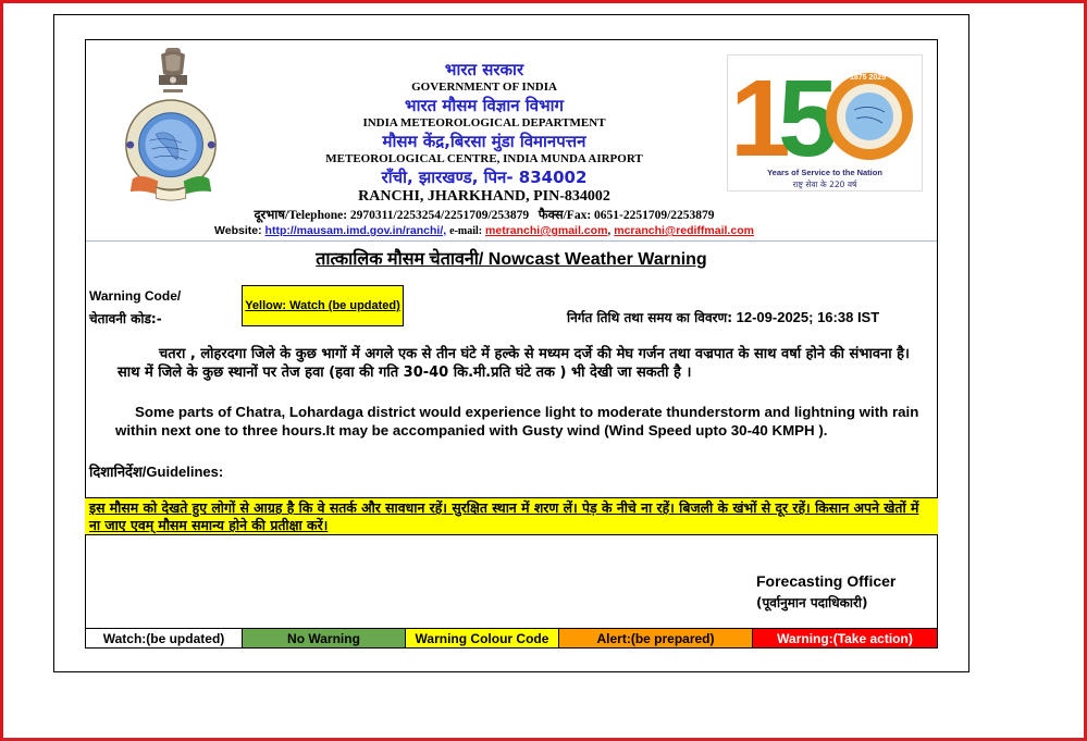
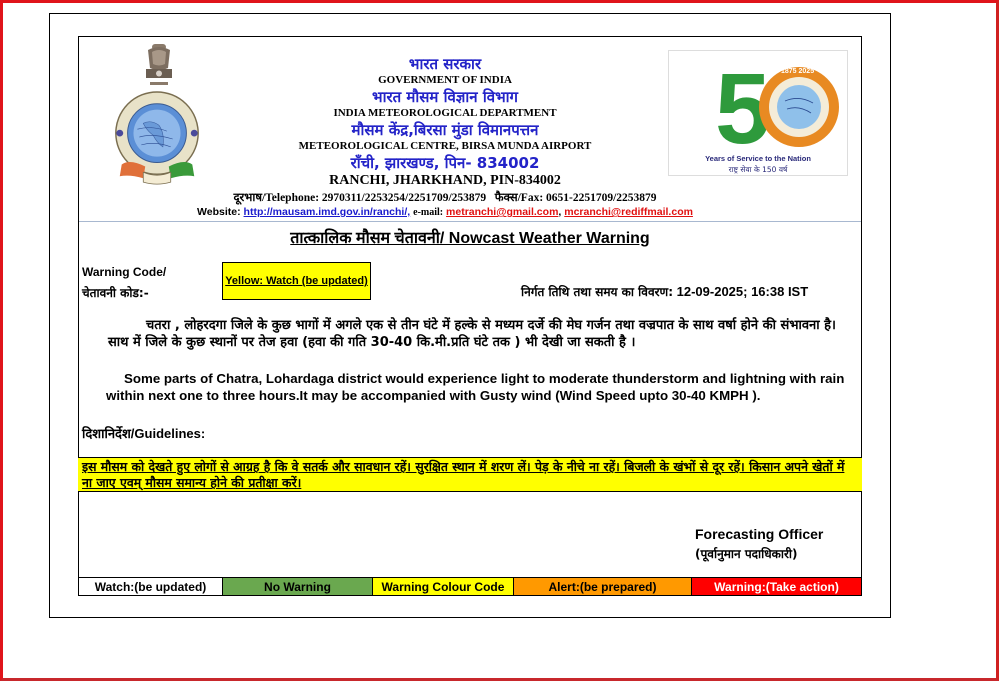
  भारत सरकार
  GOVERNMENT OF INDIA
  भारत मौसम विज्ञान विभाग
  INDIA METEOROLOGICAL DEPARTMENT
  मौसम केंद्र,बिरसा मुंडा विमानपत्तन
- METEOROLOGICAL CENTRE, INDIA MUNDA AIRPORT
+ METEOROLOGICAL CENTRE, BIRSA MUNDA AIRPORT
  राँची, झारखण्ड, पिन- 834002
  RANCHI, JHARKHAND, PIN-834002
  दूरभाष/Telephone: 2970311/2253254/2251709/253879 फैक्स/Fax: 0651-2251709/2253879
  Website: http://mausam.imd.gov.in/ranchi/, e-mail: metranchi@gmail.com, mcranchi@rediffmail.com
- 1
  5
  Years of Service to the Nation
- राष्ट्र सेवा के 220 वर्ष
+ राष्ट्र सेवा के 150 वर्ष
  तात्कालिक मौसम चेतावनी/ Nowcast Weather Warning
  Warning Code/
  चेतावनी कोड:-
  Yellow: Watch (be updated)
  निर्गत तिथि तथा समय का विवरण: 12-09-2025; 16:38 IST
  चतरा , लोहरदगा जिले के कुछ भागों में अगले एक से तीन घंटे में हल्के से मध्यम दर्जे की मेघ गर्जन तथा वज्रपात के साथ वर्षा होने की संभावना है। साथ में जिले के कुछ स्थानों पर तेज हवा (हवा की गति 30-40 कि.मी.प्रति घंटे तक ) भी देखी जा सकती है ।
  Some parts of Chatra, Lohardaga district would experience light to moderate thunderstorm and lightning with rain within next one to three hours.It may be accompanied with Gusty wind (Wind Speed upto 30-40 KMPH ).
  दिशानिर्देश/Guidelines:
  इस मौसम को देखते हुए लोगों से आग्रह है कि वे सतर्क और सावधान रहें। सुरक्षित स्थान में शरण लें। पेड़ के नीचे ना रहें। बिजली के खंभों से दूर रहें। किसान अपने खेतों में ना जाए एवम् मौसम समान्य होने की प्रतीक्षा करें।
  Forecasting Officer
  (पूर्वानुमान पदाधिकारी)
  Watch:(be updated)
  No Warning
  Warning Colour Code
  Alert:(be prepared)
  Warning:(Take action)
